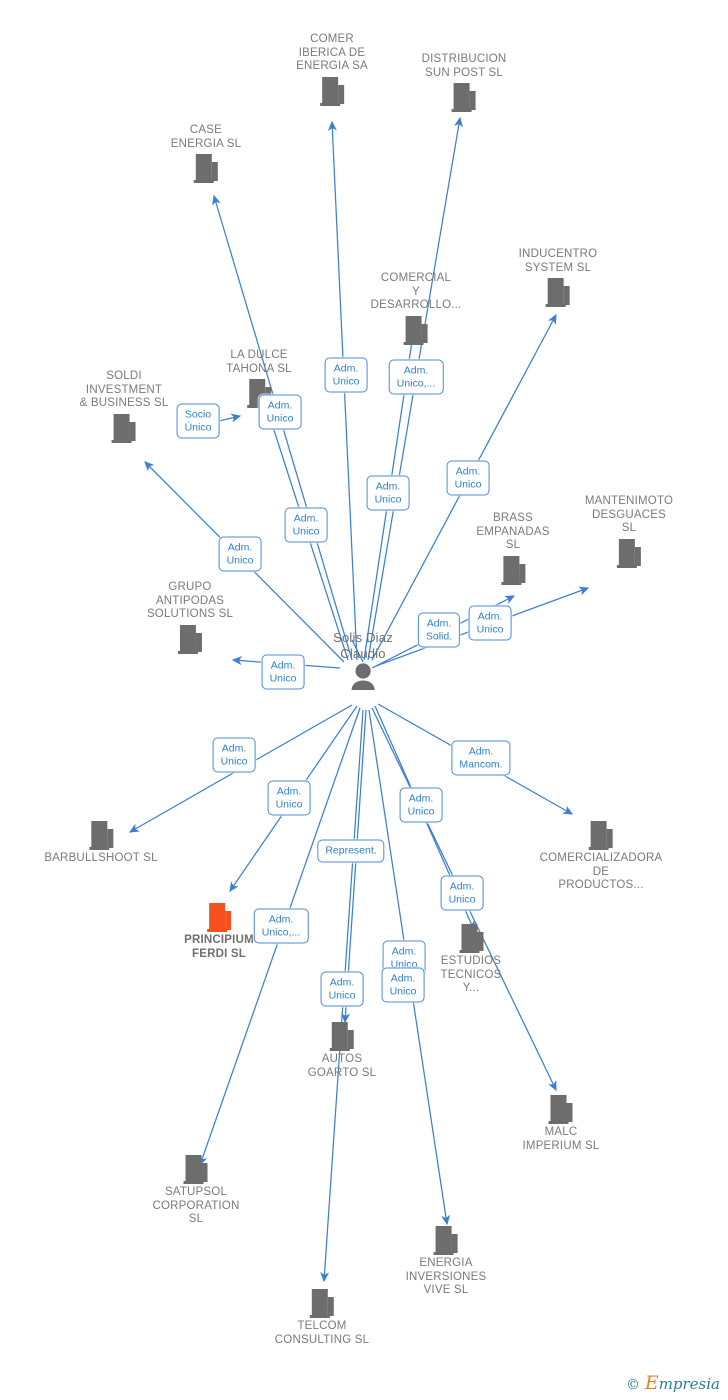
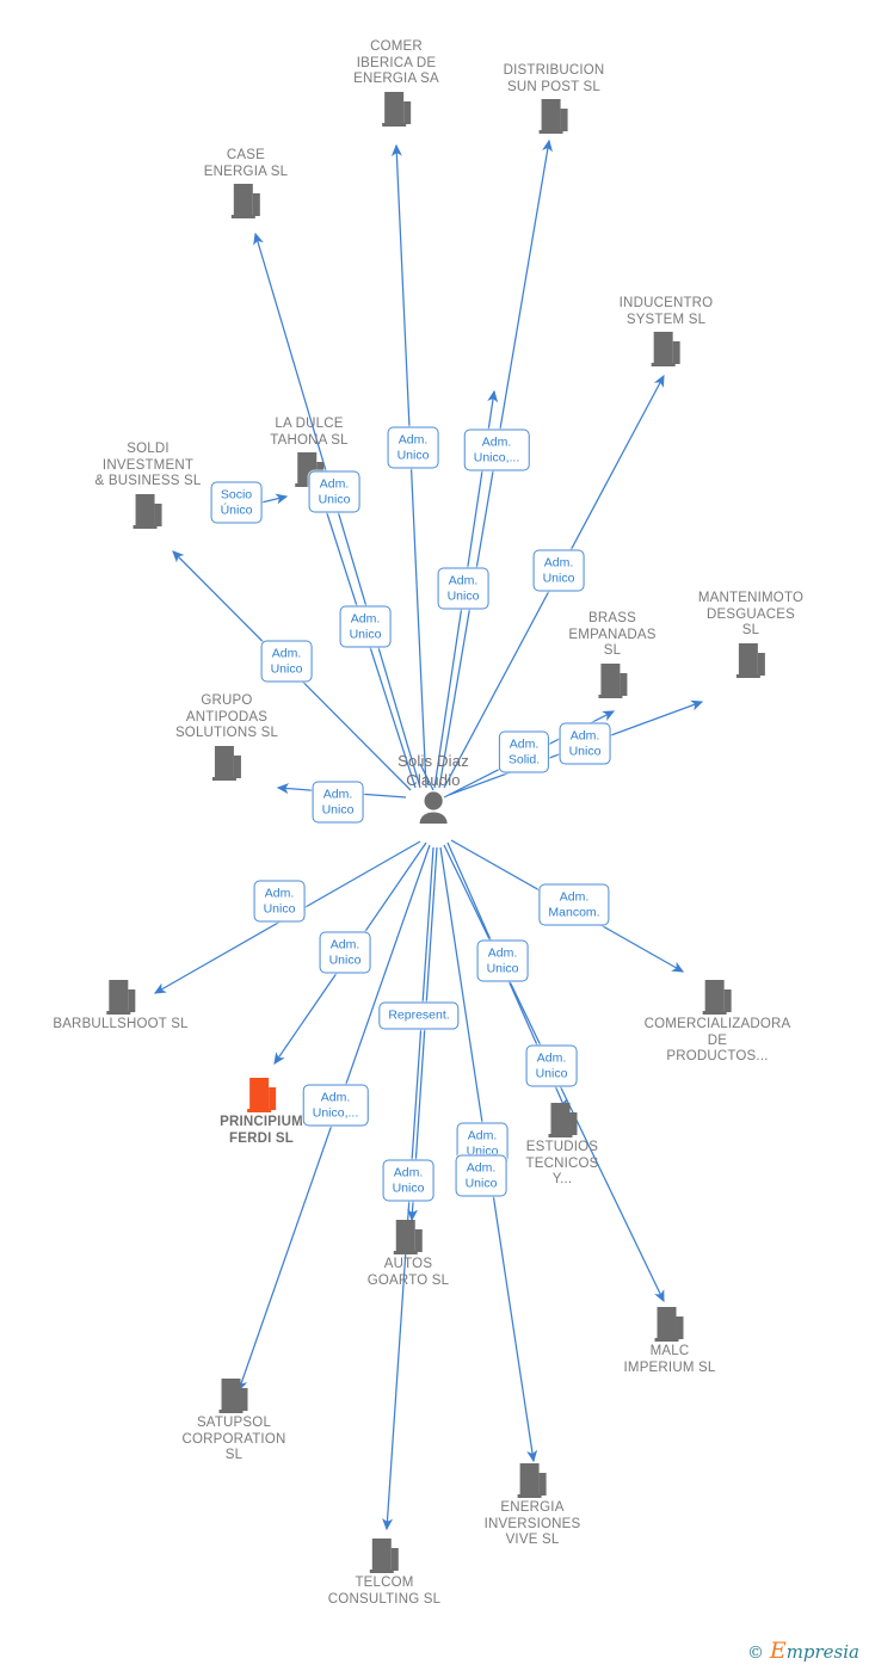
  COMER
  IBERICA DE
  ENERGIA SA
  DISTRIBUCION
  SUN POST SL
  CASE
  ENERGIA SL
  INDUCENTRO
  SYSTEM SL
- COMERCIAL
- Y
- DESARROLLO...
  LA DULCE
  TAHONA SL
  SOLDI
  INVESTMENT
  & BUSINESS SL
  MANTENIMOTO
  DESGUACES
  SL
  BRASS
  EMPANADAS
  SL
  GRUPO
  ANTIPODAS
  SOLUTIONS SL
  Solis Diaz
  Claudio
  BARBULLSHOOT SL
  COMERCIALIZADORA
  DE
  PRODUCTOS...
  PRINCIPIUM
  FERDI SL
  ESTUDIOS
  TECNICOS
  Y...
  AUTOS
  GOARTO SL
  MALC
  IMPERIUM SL
  SATUPSOL
  CORPORATION
  SL
  ENERGIA
  INVERSIONES
  VIVE SL
  TELCOM
  CONSULTING SL
  Socio
  Único
  Adm.
  Unico
  Adm.
  Unico
  Adm.
  Unico,...
  Adm.
  Unico
  Adm.
  Unico
  Adm.
  Unico
  Adm.
  Unico
  Adm.
  Solid.
  Adm.
  Unico
  Adm.
  Unico
  Adm.
  Unico
  Adm.
  Mancom.
  Adm.
  Unico
  Adm.
  Unico
  Represent.
  Adm.
  Unico,...
  Adm.
  Unico
  Adm.
  Unico
  Adm.
  Unico
  Adm.
  Unico
  © Empresia
